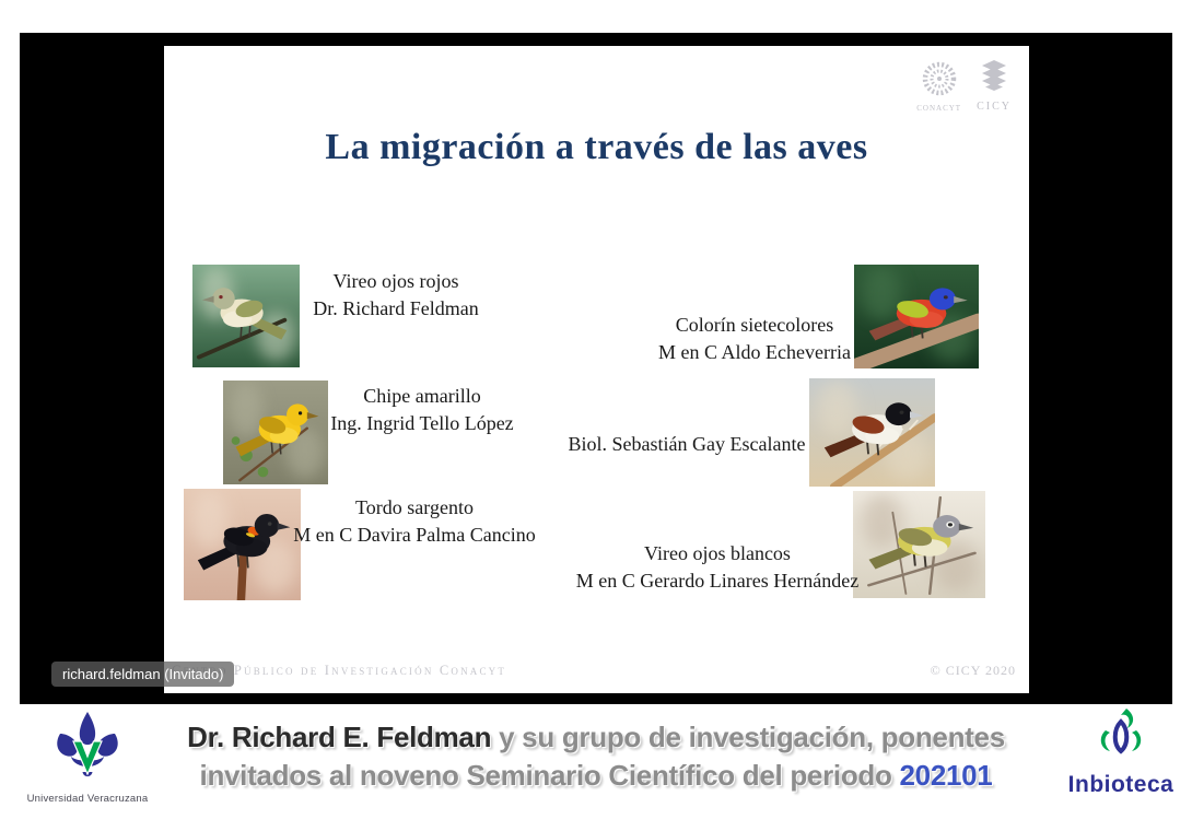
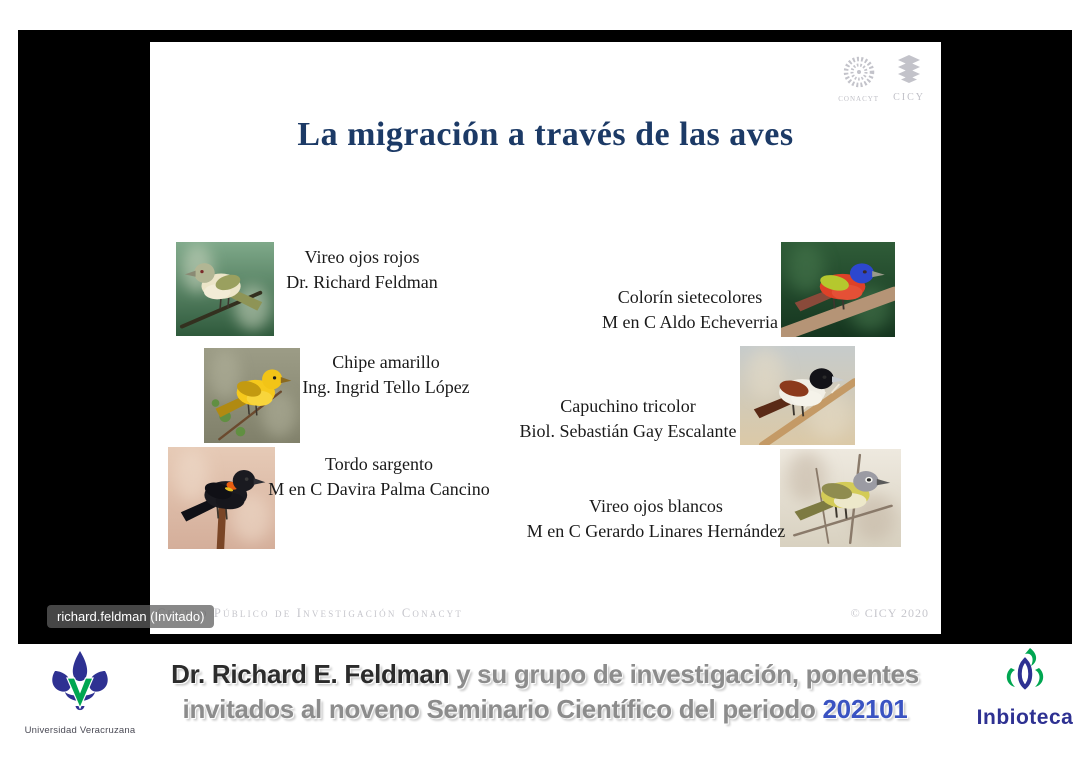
  CONACYT
  CICY
  La migración a través de las aves
  Vireo ojos rojos
  Dr. Richard Feldman
  Chipe amarillo
  Ing. Ingrid Tello López
  Tordo sargento
  M en C Davira Palma Cancino
  Colorín sietecolores
  M en C Aldo Echeverria
+ Capuchino tricolor
  Biol. Sebastián Gay Escalante
  Vireo ojos blancos
  M en C Gerardo Linares Hernández
  Centro Público de Investigación Conacyt
  © CICY 2020
  richard.feldman (Invitado)
  Dr. Richard E. Feldman y su grupo de investigación, ponentes
  invitados al noveno Seminario Científico del periodo 202101
  Universidad Veracruzana
  Inbioteca
